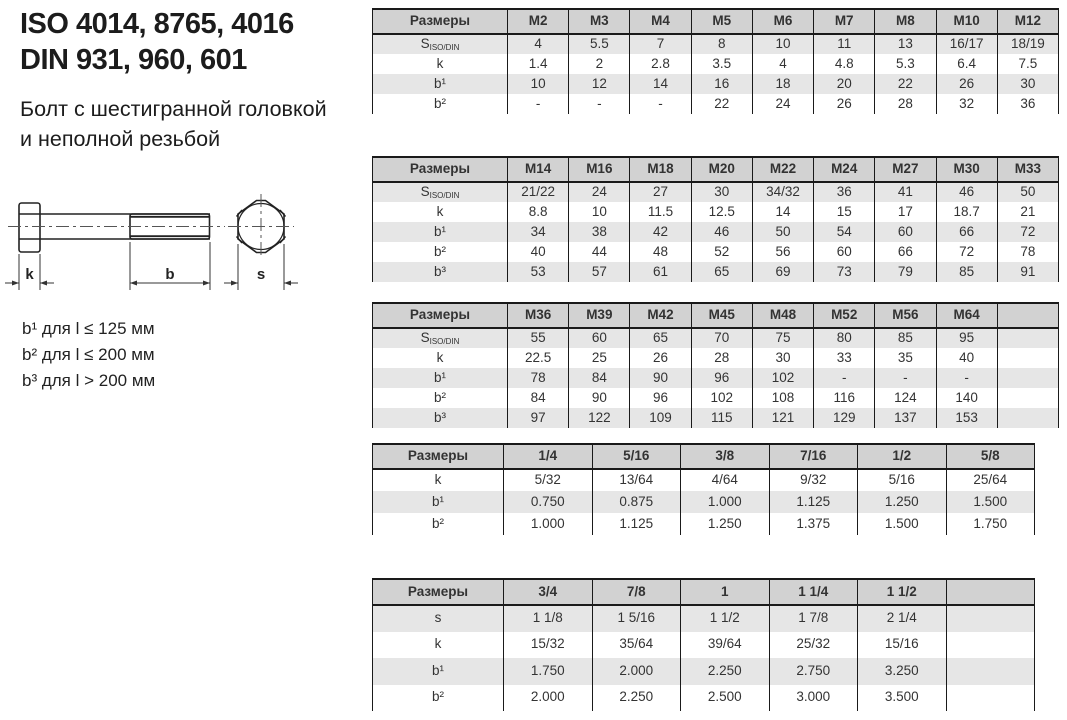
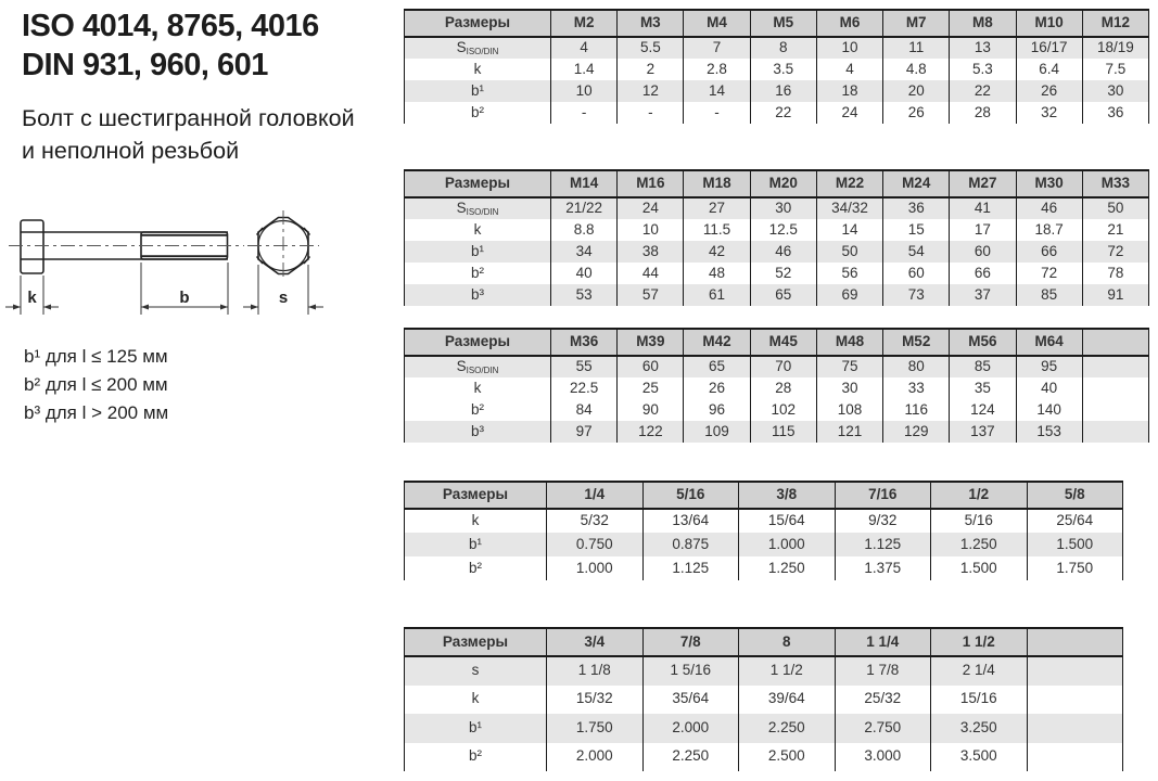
  ISO 4014, 8765, 4016
  DIN 931, 960, 601
  Болт с шестигранной головкой
  и неполной резьбой
  k
  b
  s
  b¹ для l ≤ 125 мм
  b² для l ≤ 200 мм
  b³ для l > 200 мм
  Размеры	M2	M3	M4	M5	M6	M7	M8	M10	M12
  SISO/DIN	4	5.5	7	8	10	11	13	16/17	18/19
  k	1.4	2	2.8	3.5	4	4.8	5.3	6.4	7.5
  b¹	10	12	14	16	18	20	22	26	30
  b²	-	-	-	22	24	26	28	32	36
  Размеры	M14	M16	M18	M20	M22	M24	M27	M30	M33
  SISO/DIN	21/22	24	27	30	34/32	36	41	46	50
  k	8.8	10	11.5	12.5	14	15	17	18.7	21
  b¹	34	38	42	46	50	54	60	66	72
  b²	40	44	48	52	56	60	66	72	78
- b³	53	57	61	65	69	73	79	85	91
+ b³	53	57	61	65	69	73	37	85	91
  Размеры	M36	M39	M42	M45	M48	M52	M56	M64
  SISO/DIN	55	60	65	70	75	80	85	95
  k	22.5	25	26	28	30	33	35	40
- b¹	78	84	90	96	102	-	-	-
  b²	84	90	96	102	108	116	124	140
  b³	97	122	109	115	121	129	137	153
  Размеры	1/4	5/16	3/8	7/16	1/2	5/8
- k	5/32	13/64	4/64	9/32	5/16	25/64
+ k	5/32	13/64	15/64	9/32	5/16	25/64
  b¹	0.750	0.875	1.000	1.125	1.250	1.500
  b²	1.000	1.125	1.250	1.375	1.500	1.750
- Размеры	3/4	7/8	1	1 1/4	1 1/2
+ Размеры	3/4	7/8	8	1 1/4	1 1/2
  s	1 1/8	1 5/16	1 1/2	1 7/8	2 1/4
  k	15/32	35/64	39/64	25/32	15/16
  b¹	1.750	2.000	2.250	2.750	3.250
  b²	2.000	2.250	2.500	3.000	3.500
